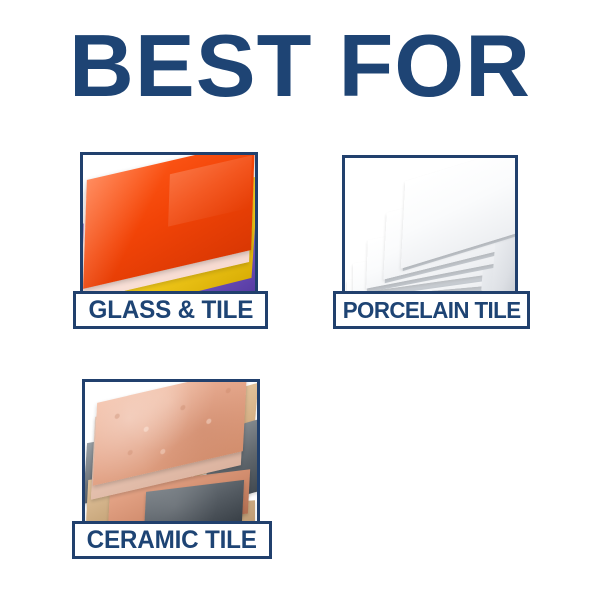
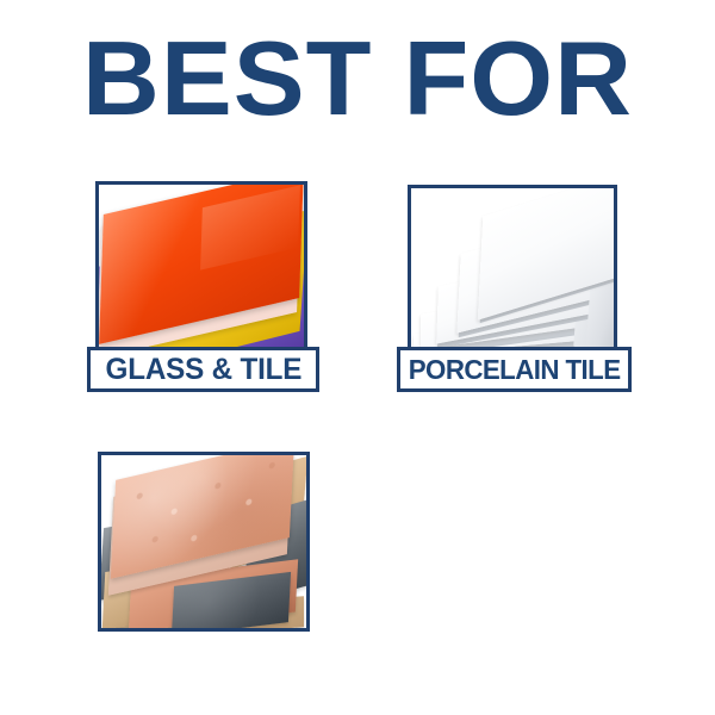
  BEST FOR
  GLASS & TILE
  PORCELAIN TILE
- CERAMIC TILE
